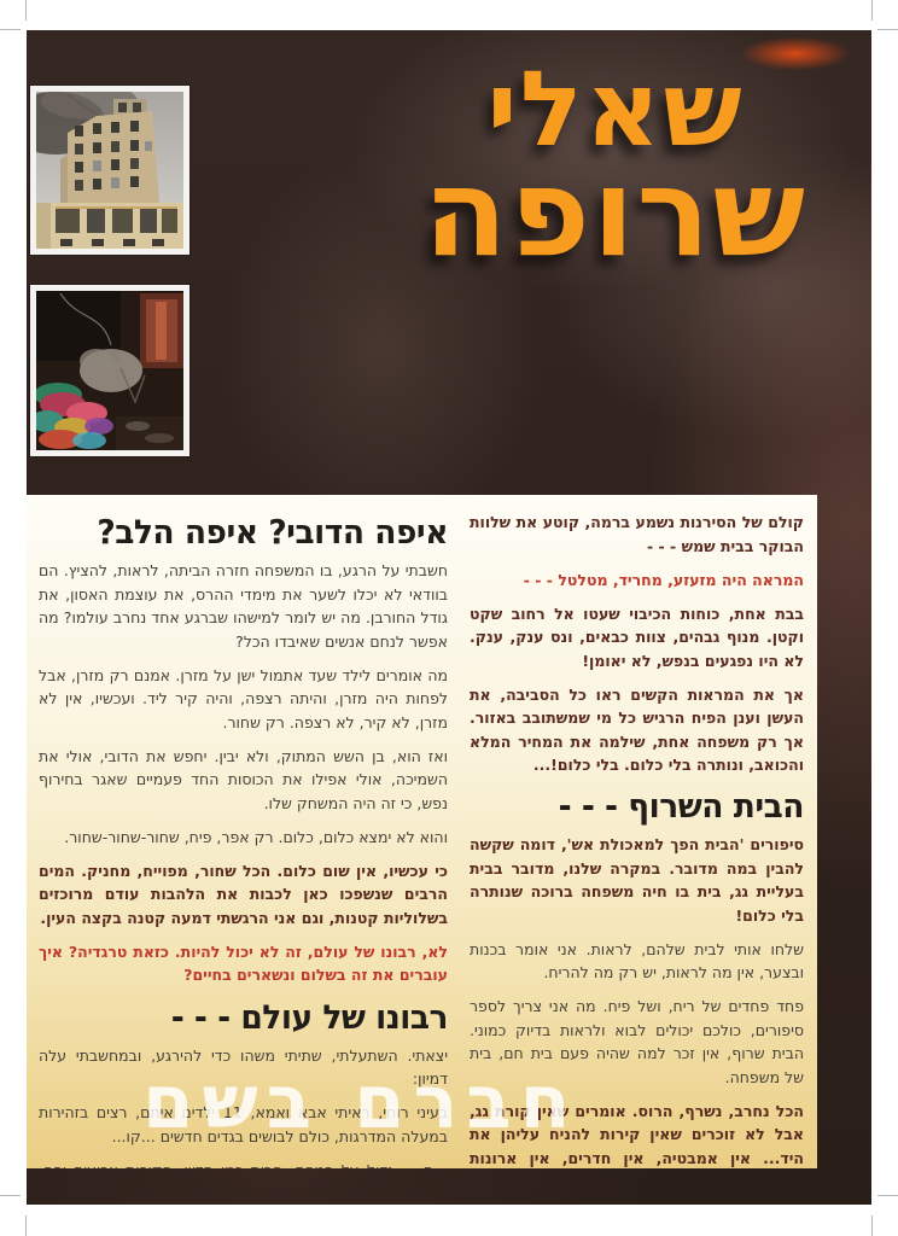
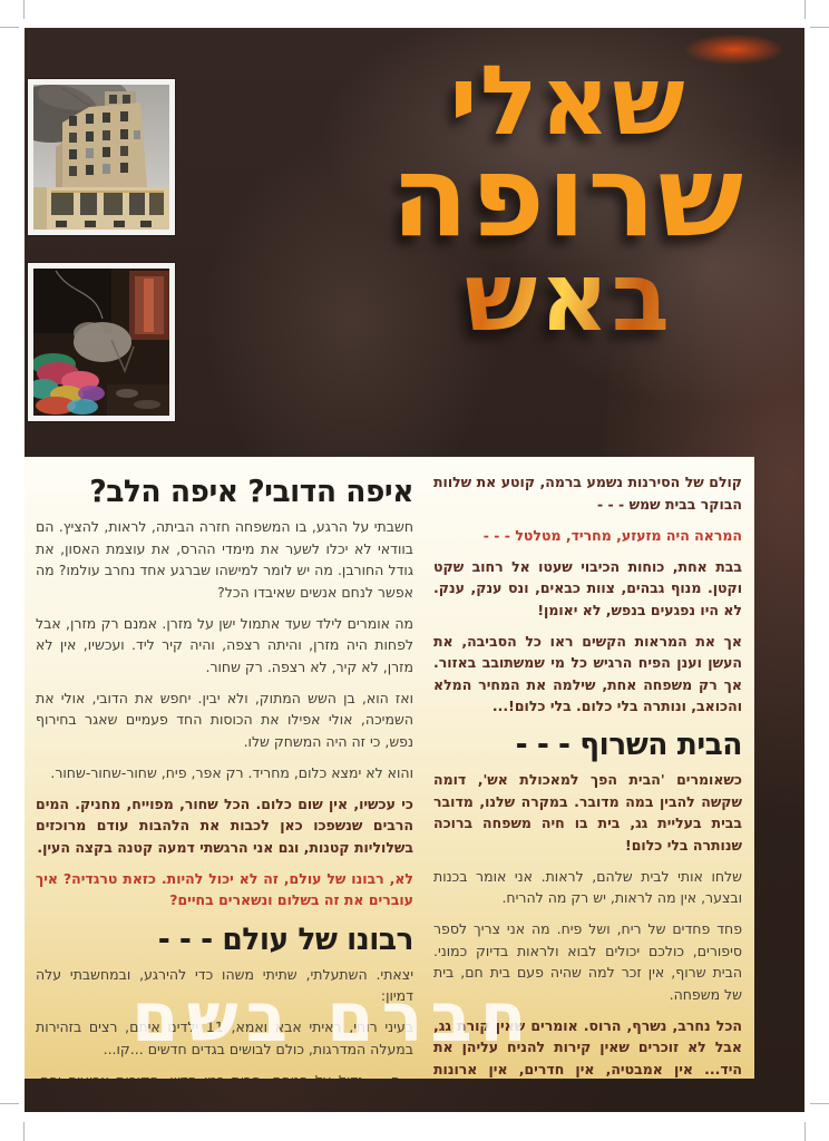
  שאלי
  שרופה
+ באש
  קולם של הסירנות נשמע ברמה, קוטע את שלוות הבוקר בבית שמש - - -
  המראה היה מזעזע, מחריד, מטלטל - - -
  בבת אחת, כוחות הכיבוי שעטו אל רחוב שקט וקטן. מנוף גבהים, צוות כבאים, ונס ענק, ענק. לא היו נפגעים בנפש, לא יאומן!
  אך את המראות הקשים ראו כל הסביבה, את העשן וענן הפיח הרגיש כל מי שמשתובב באזור. אך רק משפחה אחת, שילמה את המחיר המלא והכואב, ונותרה בלי כלום. בלי כלום!...
  הבית השרוף - - -
- סיפורים 'הבית הפך למאכולת אש', דומה שקשה להבין במה מדובר. במקרה שלנו, מדובר בבית בעליית גג, בית בו חיה משפחה ברוכה שנותרה בלי כלום!
+ כשאומרים 'הבית הפך למאכולת אש', דומה שקשה להבין במה מדובר. במקרה שלנו, מדובר בבית בעליית גג, בית בו חיה משפחה ברוכה שנותרה בלי כלום!
  שלחו אותי לבית שלהם, לראות. אני אומר בכנות ובצער, אין מה לראות, יש רק מה להריח.
  פחד פחדים של ריח, ושל פיח. מה אני צריך לספר סיפורים, כולכם יכולים לבוא ולראות בדיוק כמוני. הבית שרוף, אין זכר למה שהיה פעם בית חם, בית של משפחה.
  הכל נחרב, נשרף, הרוס. אומרים שאין קורת גג, אבל לא זוכרים שאין קירות להניח עליהן את היד... אין אמבטיה, אין חדרים, אין ארונות
  איפה הדובי? איפה הלב?
  חשבתי על הרגע, בו המשפחה חזרה הביתה, לראות, להציץ. הם בוודאי לא יכלו לשער את מימדי ההרס, את עוצמת האסון, את גודל החורבן. מה יש לומר למישהו שברגע אחד נחרב עולמו? מה אפשר לנחם אנשים שאיבדו הכל?
  מה אומרים לילד שעד אתמול ישן על מזרן. אמנם רק מזרן, אבל לפחות היה מזרן, והיתה רצפה, והיה קיר ליד. ועכשיו, אין לא מזרן, לא קיר, לא רצפה. רק שחור.
  ואז הוא, בן השש המתוק, ולא יבין. יחפש את הדובי, אולי את השמיכה, אולי אפילו את הכוסות החד פעמיים שאגר בחירוף נפש, כי זה היה המשחק שלו.
- והוא לא ימצא כלום, כלום. רק אפר, פיח, שחור-שחור-שחור.
+ והוא לא ימצא כלום, מחריד. רק אפר, פיח, שחור-שחור-שחור.
  כי עכשיו, אין שום כלום. הכל שחור, מפוייח, מחניק. המים הרבים שנשפכו כאן לכבות את הלהבות עודם מרוכזים בשלוליות קטנות, וגם אני הרגשתי דמעה קטנה בקצה העין.
  לא, רבונו של עולם, זה לא יכול להיות. כזאת טרגדיה? איך עוברים את זה בשלום ונשארים בחיים?
  רבונו של עולם - - -
  יצאתי. השתעלתי, שתיתי משהו כדי להירגע, ובמחשבתי עלה דמיון:
  בעיני רוחי, ראיתי אבא ואמא, 11לדים איתם, רצים בזהירות במעלה המדרגות, כולם לבושים בגדים חדשים ...קו...
  חברם בשם
